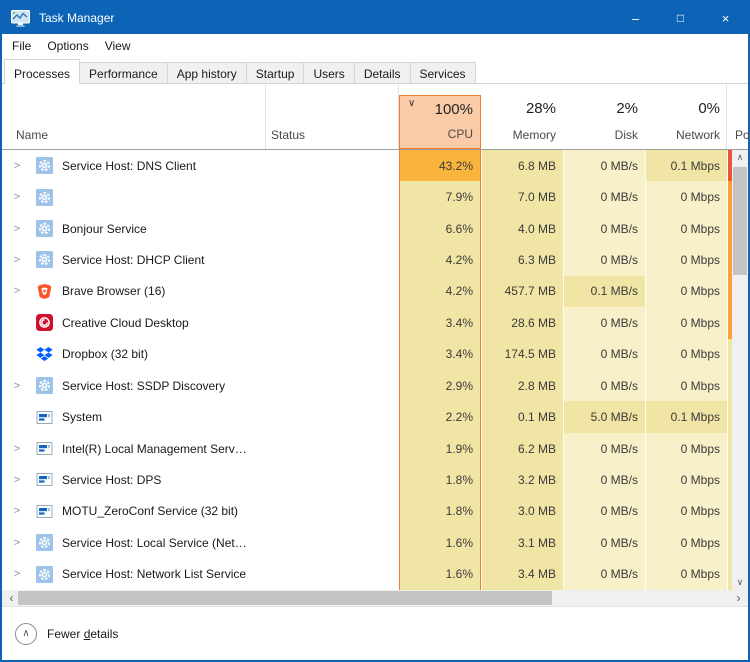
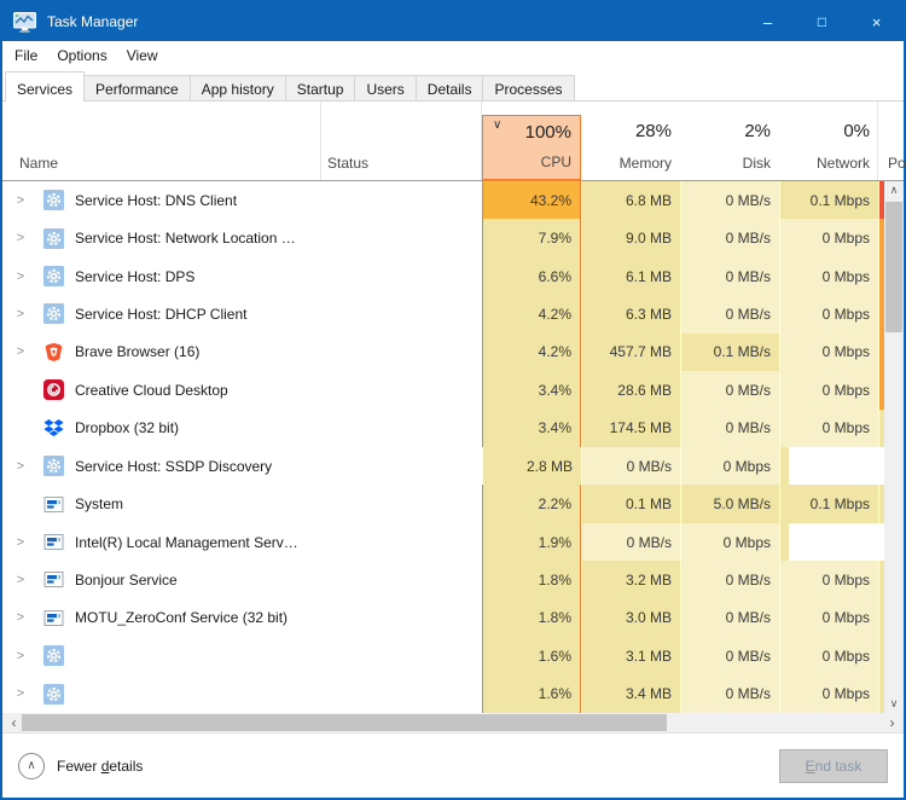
  Task Manager
  –
  □
  ×
  File
  Options
  View
- Processes
+ Services
  Performance
  App history
  Startup
  Users
  Details
- Services
+ Processes
  Name
  Status
  ∨
  100%
  CPU
  28%
  Memory
  2%
  Disk
  0%
  Network
  Po
  >
  Service Host: DNS Client
  43.2%
  6.8 MB
  0 MB/s
  0.1 Mbps
  >
+ Service Host: Network Location …
  7.9%
- 7.0 MB
+ 9.0 MB
  0 MB/s
  0 Mbps
  >
- Bonjour Service
+ Service Host: DPS
  6.6%
- 4.0 MB
+ 6.1 MB
  0 MB/s
  0 Mbps
  >
  Service Host: DHCP Client
  4.2%
  6.3 MB
  0 MB/s
  0 Mbps
  >
  Brave Browser (16)
  4.2%
  457.7 MB
  0.1 MB/s
  0 Mbps
  Creative Cloud Desktop
  3.4%
  28.6 MB
  0 MB/s
  0 Mbps
  Dropbox (32 bit)
  3.4%
  174.5 MB
  0 MB/s
  0 Mbps
  >
  Service Host: SSDP Discovery
- 2.9%
  2.8 MB
  0 MB/s
  0 Mbps
  System
  2.2%
  0.1 MB
  5.0 MB/s
  0.1 Mbps
  >
  Intel(R) Local Management Serv…
  1.9%
- 6.2 MB
  0 MB/s
  0 Mbps
  >
- Service Host: DPS
+ Bonjour Service
  1.8%
  3.2 MB
  0 MB/s
  0 Mbps
  >
  MOTU_ZeroConf Service (32 bit)
  1.8%
  3.0 MB
  0 MB/s
  0 Mbps
  >
- Service Host: Local Service (Net…
  1.6%
  3.1 MB
  0 MB/s
  0 Mbps
  >
- Service Host: Network List Service
  1.6%
  3.4 MB
  0 MB/s
  0 Mbps
  ∧
  ∨
  ‹
  ›
  ∧
  Fewer details
+ E
+ nd task
